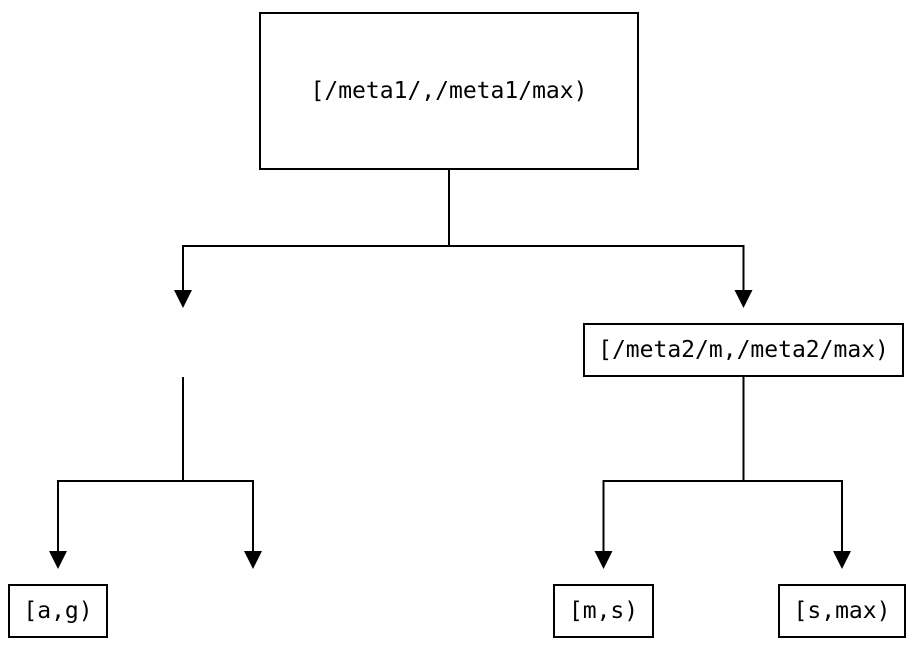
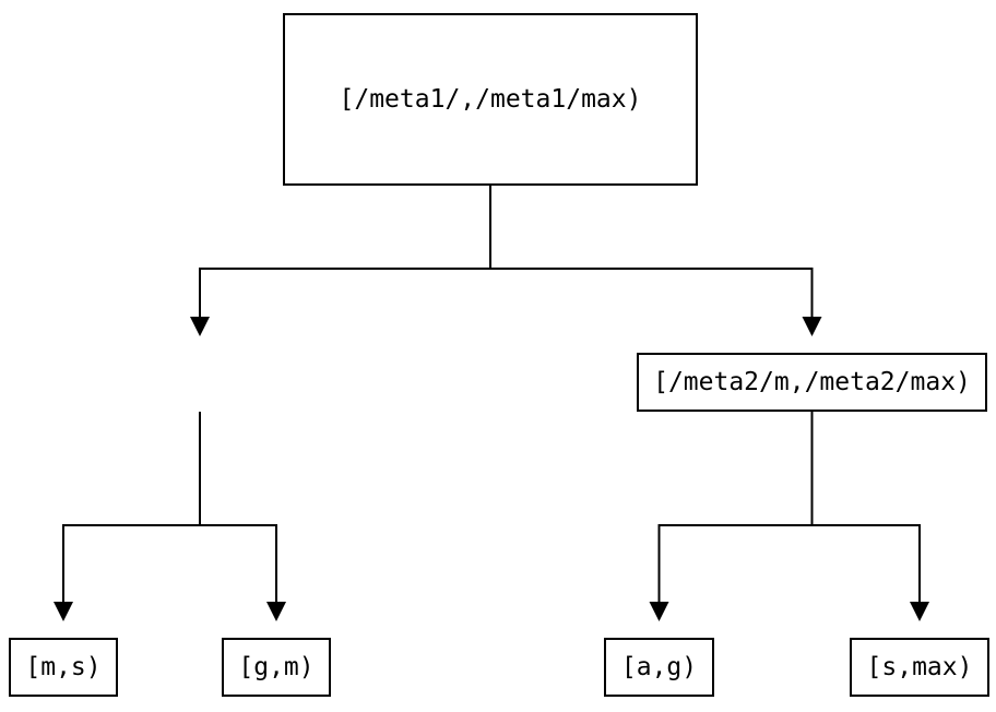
  [/meta1/,/meta1/max)
  [/meta2/m,/meta2/max)
- [a,g)
+ [m,s)
+ [g,m)
- [m,s)
+ [a,g)
  [s,max)
